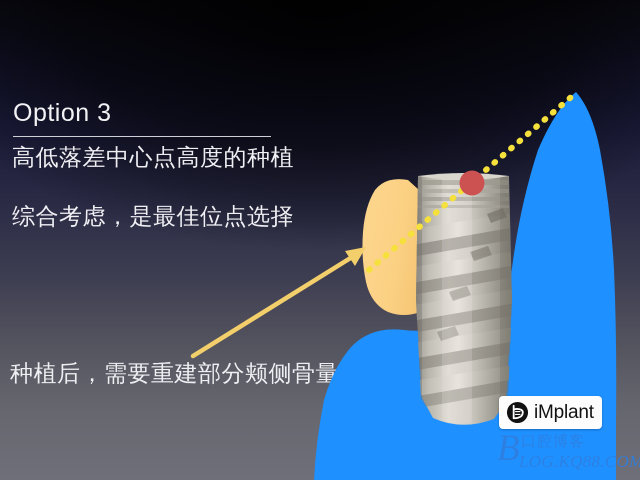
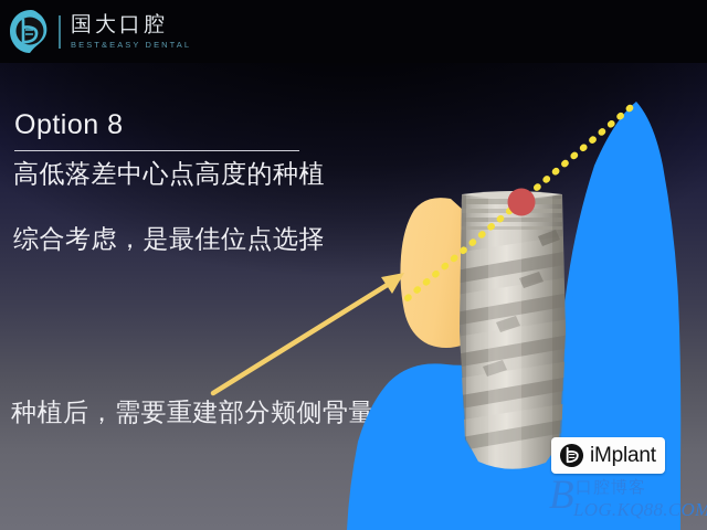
+ 国大口腔
+ BEST&EASY DENTAL
- Option 3
+ Option 8
  高低落差中心点高度的种植
  综合考虑，是最佳位点选择
  种植后，需要重建部分颊侧骨量
  iMplant
  B
  口腔博客
  LOG.KQ88.COM
